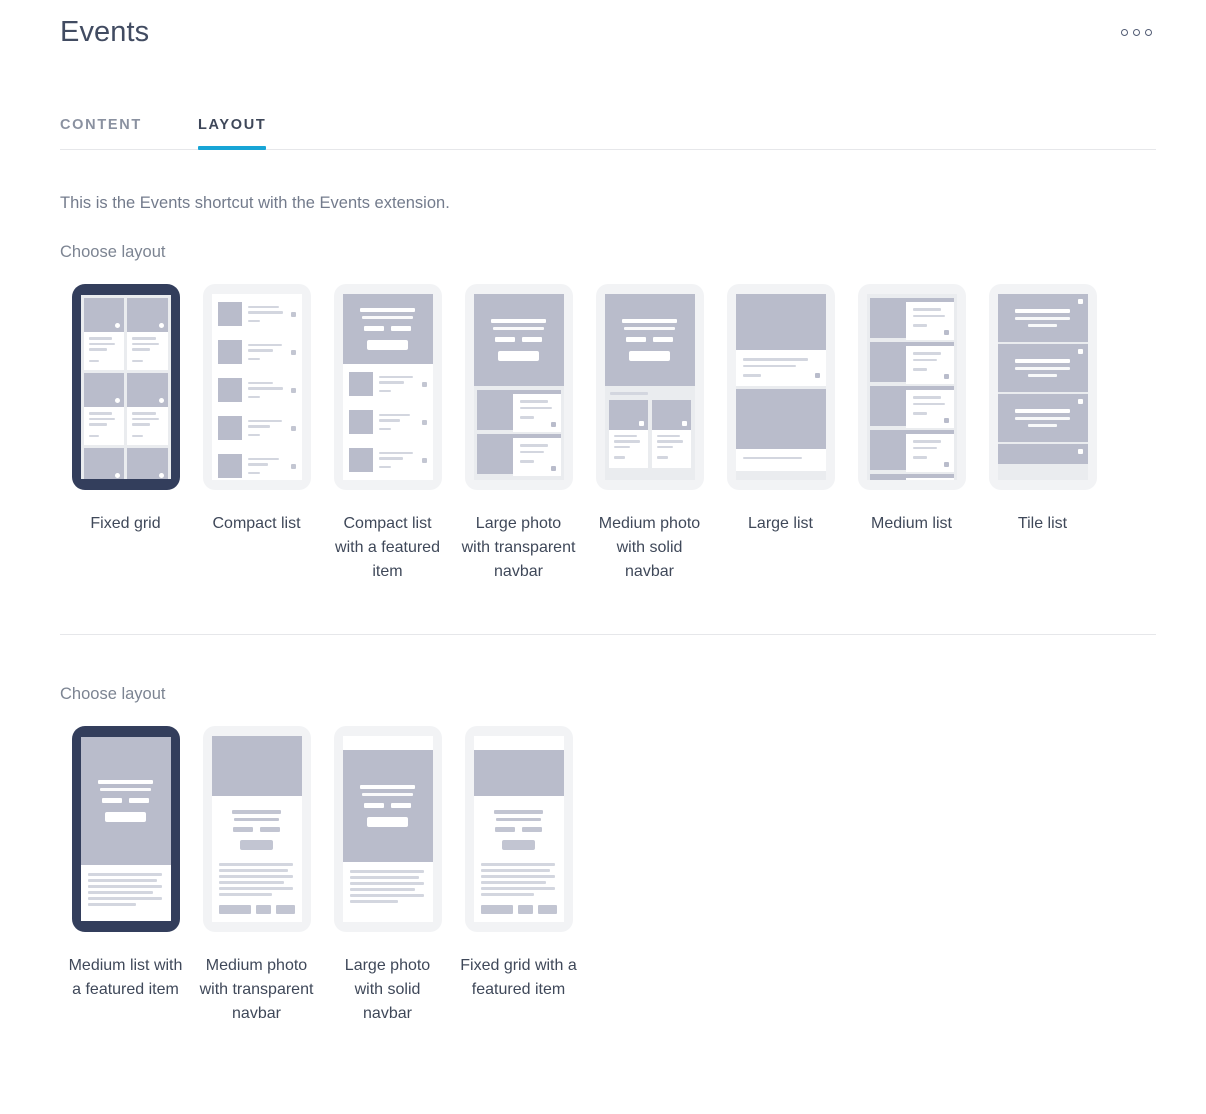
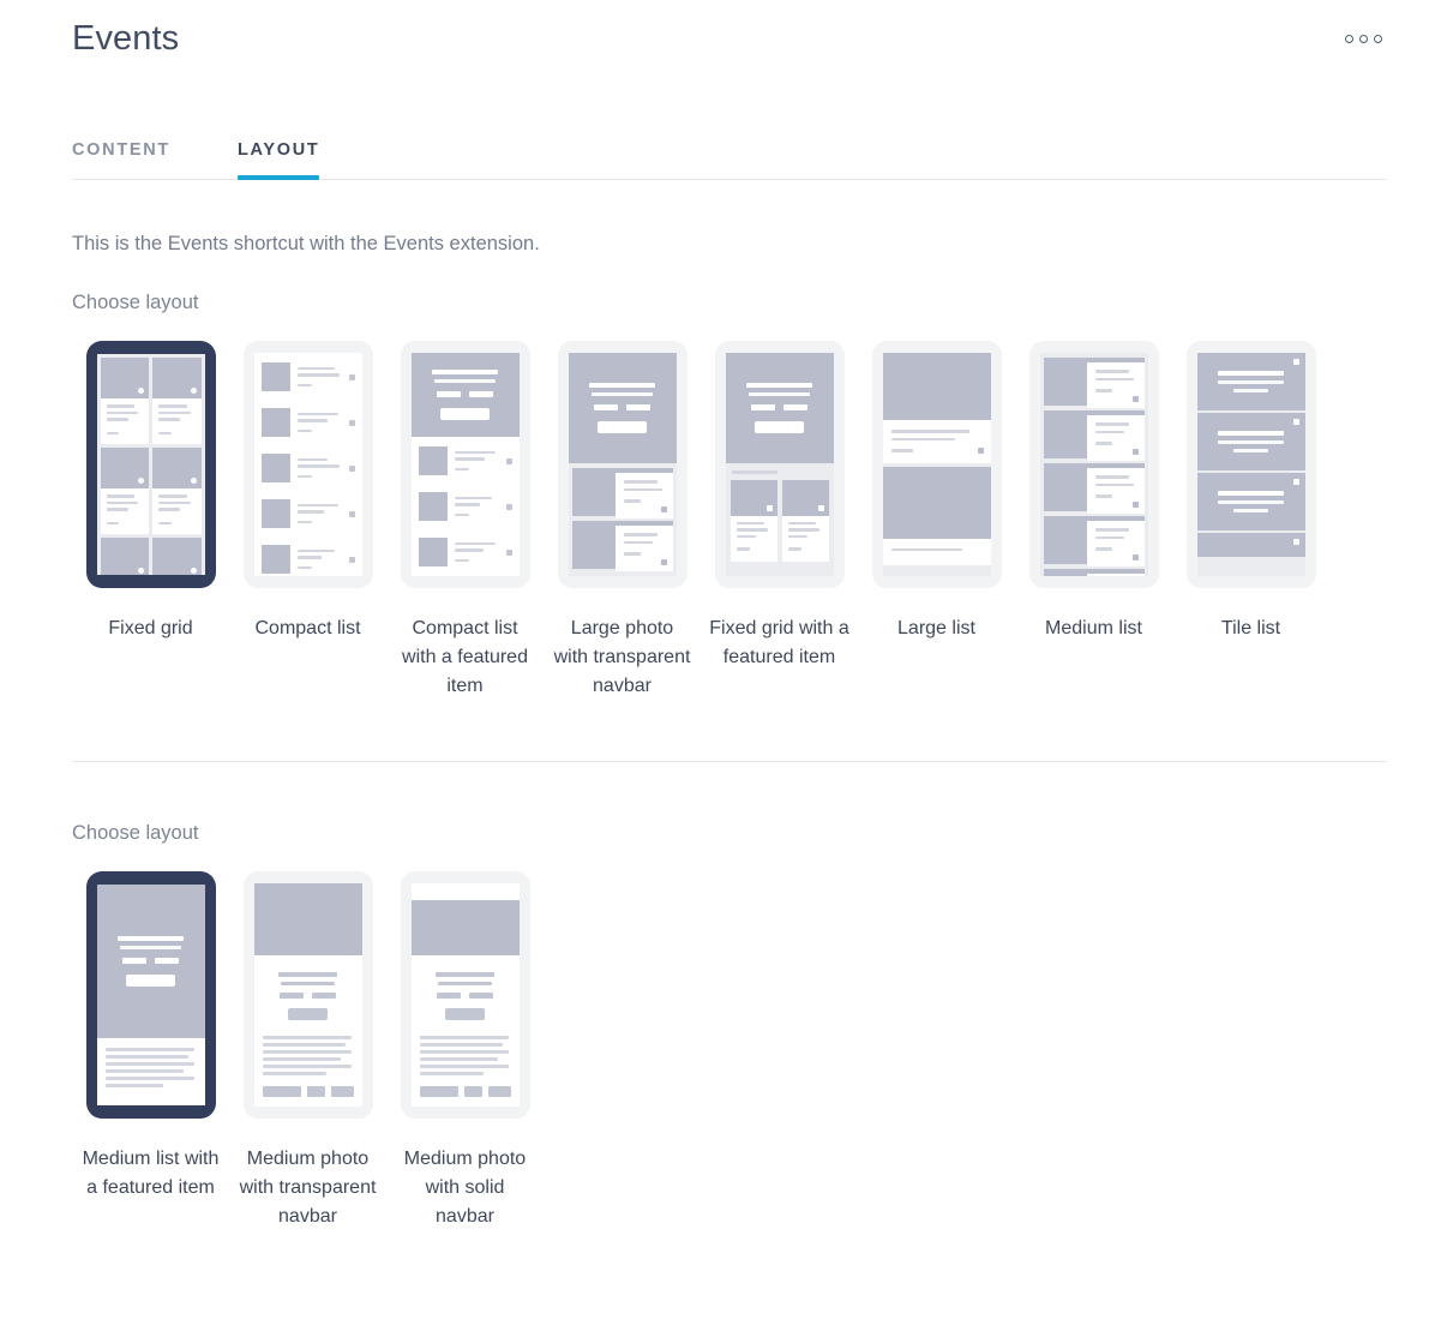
  Events
  CONTENT
  LAYOUT
  This is the Events shortcut with the Events extension.
  Choose layout
  Fixed grid
  Compact list
  Compact list with a featured item
  Large photo with transparent navbar
- Medium photo with solid navbar
+ Fixed grid with a featured item
  Large list
  Medium list
  Tile list
  Choose layout
  Medium list with a featured item
  Medium photo with transparent navbar
- Large photo with solid navbar
- Fixed grid with a featured item
+ Medium photo with solid navbar
